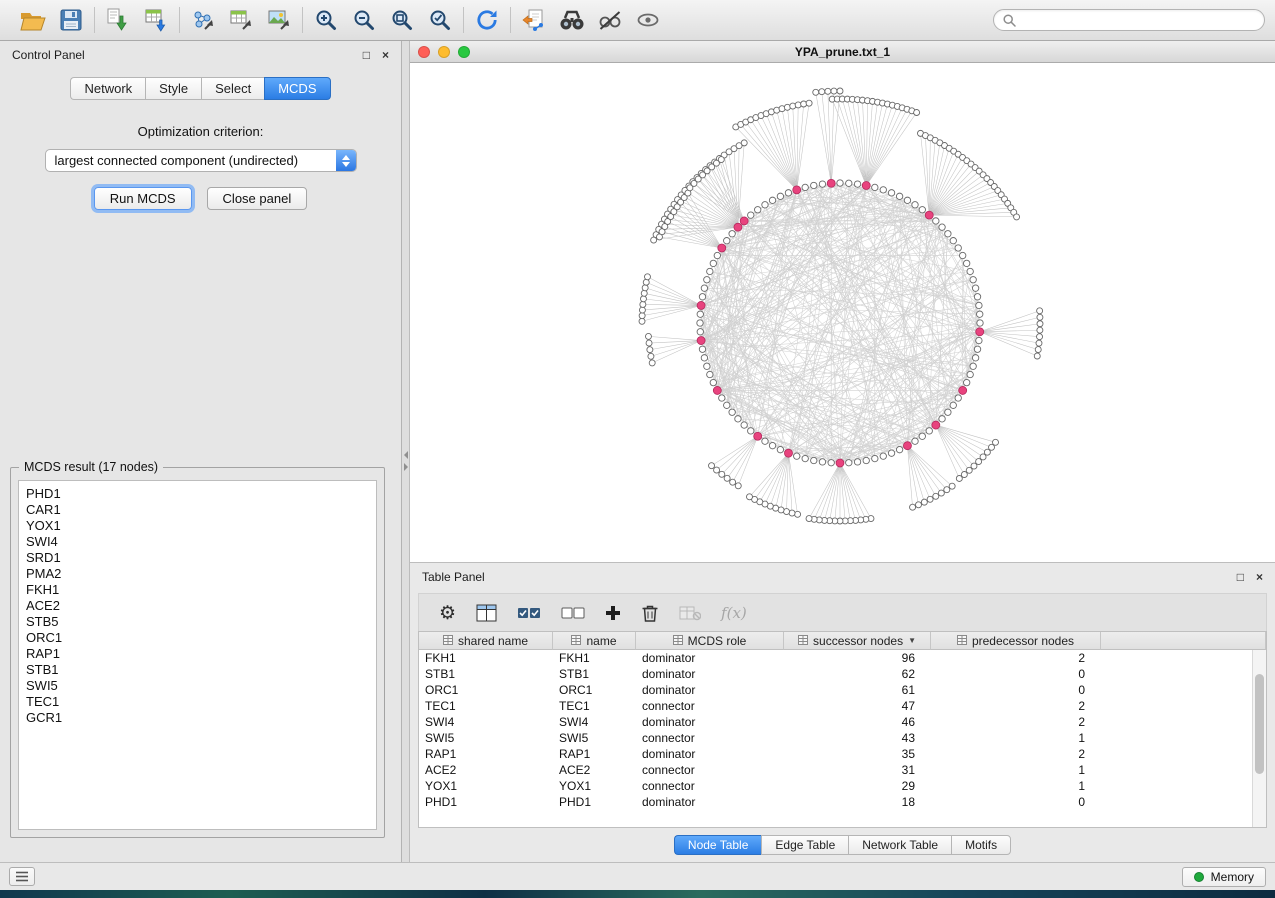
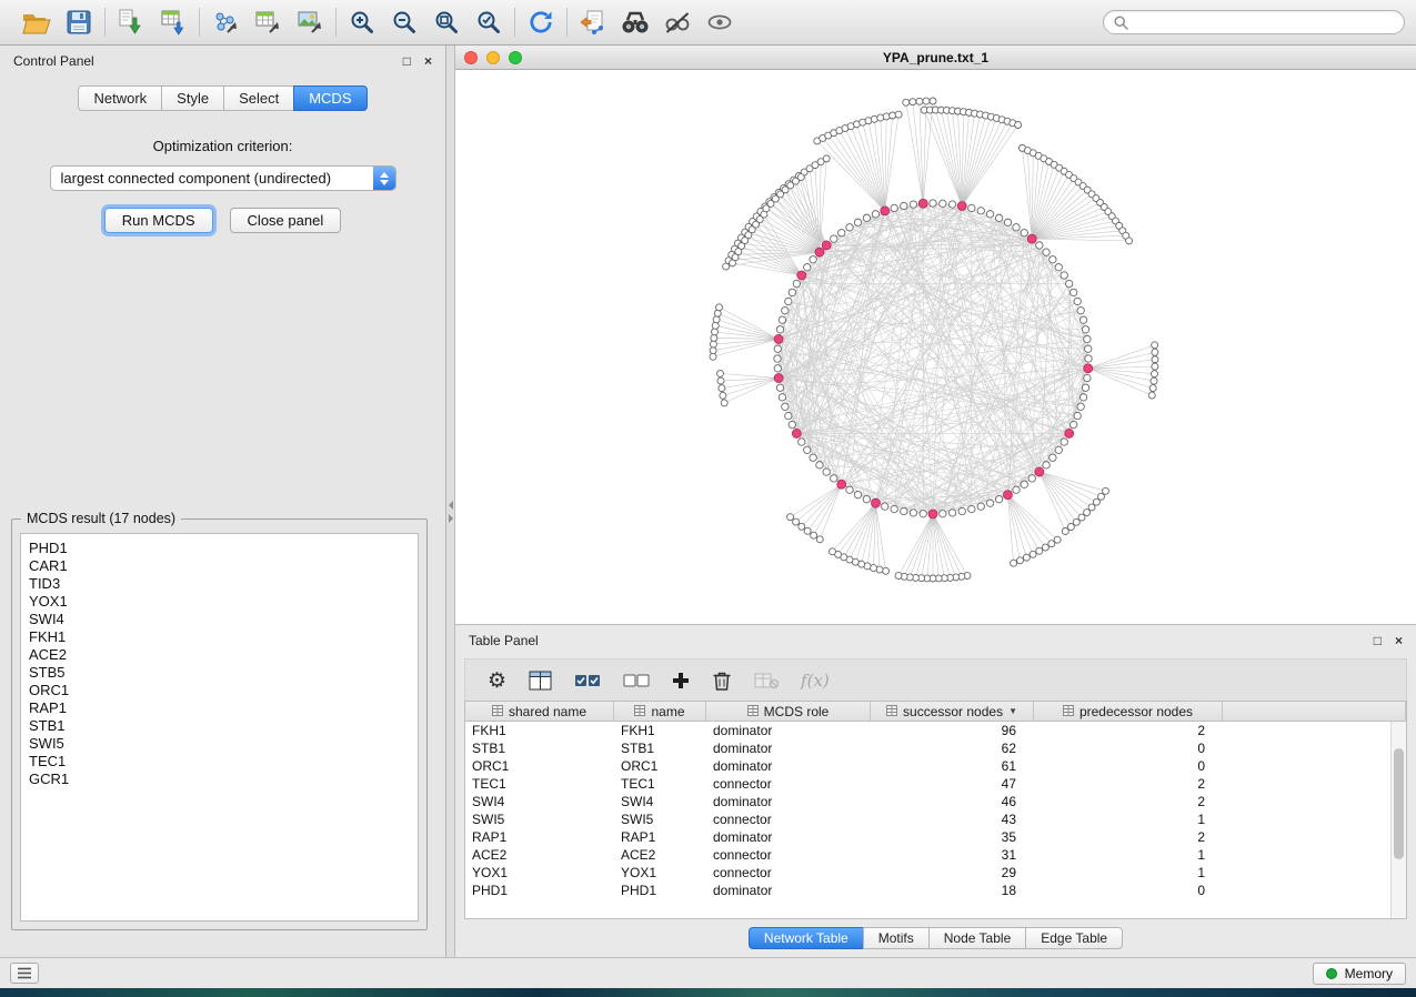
  Control Panel
  □
  ×
  Network
  Style
  Select
  MCDS
  Optimization criterion:
  largest connected component (undirected)
  Run MCDS
  Close panel
  MCDS result (17 nodes)
  PHD1
  CAR1
+ TID3
  YOX1
  SWI4
- SRD1
- PMA2
  FKH1
  ACE2
  STB5
  ORC1
  RAP1
  STB1
  SWI5
  TEC1
  GCR1
  YPA_prune.txt_1
  Table Panel
  □
  ×
  ⚙
  f(x)
  shared name
  name
  MCDS role
  successor nodes
  ▼
  predecessor nodes
  FKH1
  FKH1
  dominator
  96
  2
  STB1
  STB1
  dominator
  62
  0
  ORC1
  ORC1
  dominator
  61
  0
  TEC1
  TEC1
  connector
  47
  2
  SWI4
  SWI4
  dominator
  46
  2
  SWI5
  SWI5
  connector
  43
  1
  RAP1
  RAP1
  dominator
  35
  2
  ACE2
  ACE2
  connector
  31
  1
  YOX1
  YOX1
  connector
  29
  1
  PHD1
  PHD1
  dominator
  18
  0
- Node Table
+ Network Table
- Edge Table
+ Motifs
- Network Table
+ Node Table
- Motifs
+ Edge Table
  Memory
